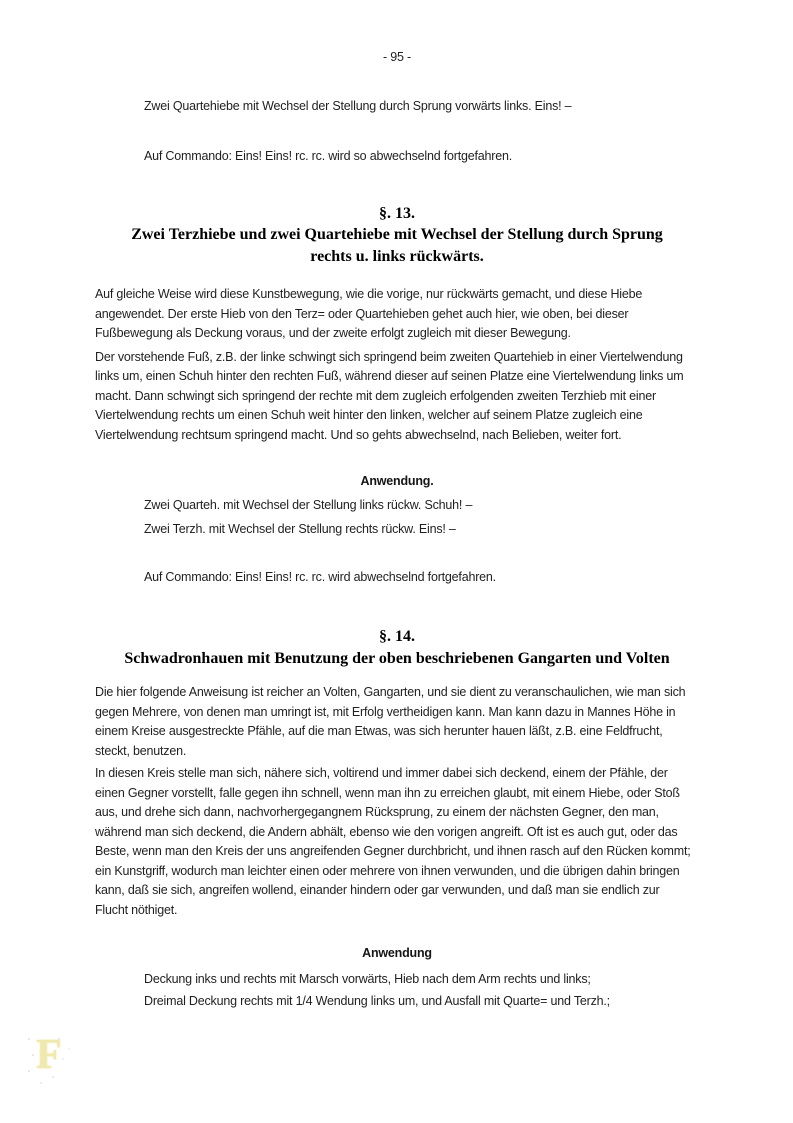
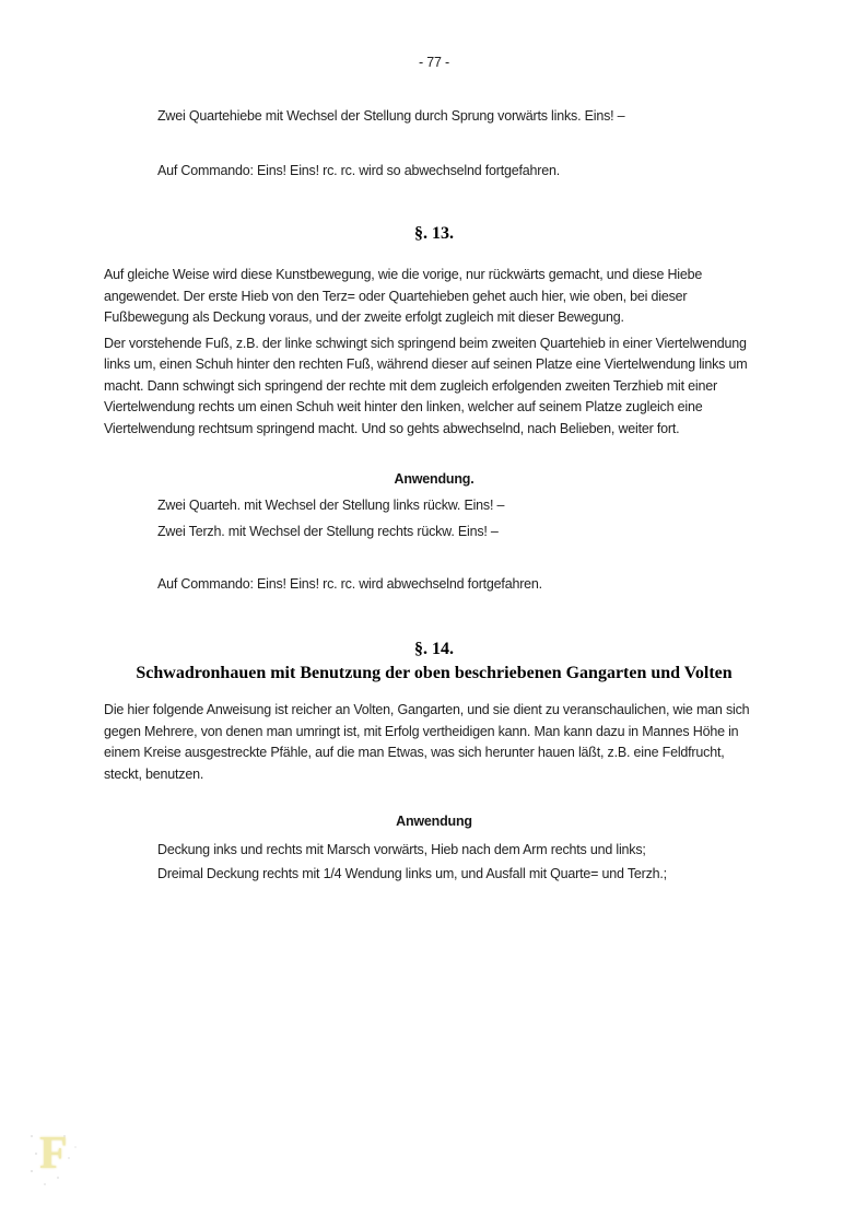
- - 95 -
+ - 77 -
  Zwei Quartehiebe mit Wechsel der Stellung durch Sprung vorwärts links. Eins! –
  Auf Commando: Eins! Eins! rc. rc. wird so abwechselnd fortgefahren.
  §. 13.
- Zwei Terzhiebe und zwei Quartehiebe mit Wechsel der Stellung durch Sprung
- rechts u. links rückwärts.
  Auf gleiche Weise wird diese Kunstbewegung, wie die vorige, nur rückwärts gemacht, und diese Hiebe
  angewendet. Der erste Hieb von den Terz= oder Quartehieben gehet auch hier, wie oben, bei dieser
  Fußbewegung als Deckung voraus, und der zweite erfolgt zugleich mit dieser Bewegung.
  Der vorstehende Fuß, z.B. der linke schwingt sich springend beim zweiten Quartehieb in einer Viertelwendung
  links um, einen Schuh hinter den rechten Fuß, während dieser auf seinen Platze eine Viertelwendung links um
  macht. Dann schwingt sich springend der rechte mit dem zugleich erfolgenden zweiten Terzhieb mit einer
  Viertelwendung rechts um einen Schuh weit hinter den linken, welcher auf seinem Platze zugleich eine
  Viertelwendung rechtsum springend macht. Und so gehts abwechselnd, nach Belieben, weiter fort.
  Anwendung.
- Zwei Quarteh. mit Wechsel der Stellung links rückw. Schuh! –
+ Zwei Quarteh. mit Wechsel der Stellung links rückw. Eins! –
  Zwei Terzh. mit Wechsel der Stellung rechts rückw. Eins! –
  Auf Commando: Eins! Eins! rc. rc. wird abwechselnd fortgefahren.
  §. 14.
  Schwadronhauen mit Benutzung der oben beschriebenen Gangarten und Volten
  Die hier folgende Anweisung ist reicher an Volten, Gangarten, und sie dient zu veranschaulichen, wie man sich
  gegen Mehrere, von denen man umringt ist, mit Erfolg vertheidigen kann. Man kann dazu in Mannes Höhe in
  einem Kreise ausgestreckte Pfähle, auf die man Etwas, was sich herunter hauen läßt, z.B. eine Feldfrucht,
  steckt, benutzen.
- In diesen Kreis stelle man sich, nähere sich, voltirend und immer dabei sich deckend, einem der Pfähle, der
- einen Gegner vorstellt, falle gegen ihn schnell, wenn man ihn zu erreichen glaubt, mit einem Hiebe, oder Stoß
- aus, und drehe sich dann, nachvorhergegangnem Rücksprung, zu einem der nächsten Gegner, den man,
- während man sich deckend, die Andern abhält, ebenso wie den vorigen angreift. Oft ist es auch gut, oder das
- Beste, wenn man den Kreis der uns angreifenden Gegner durchbricht, und ihnen rasch auf den Rücken kommt;
- ein Kunstgriff, wodurch man leichter einen oder mehrere von ihnen verwunden, und die übrigen dahin bringen
- kann, daß sie sich, angreifen wollend, einander hindern oder gar verwunden, und daß man sie endlich zur
- Flucht nöthiget.
  Anwendung
  Deckung inks und rechts mit Marsch vorwärts, Hieb nach dem Arm rechts und links;
  Dreimal Deckung rechts mit 1/4 Wendung links um, und Ausfall mit Quarte= und Terzh.;
  F
